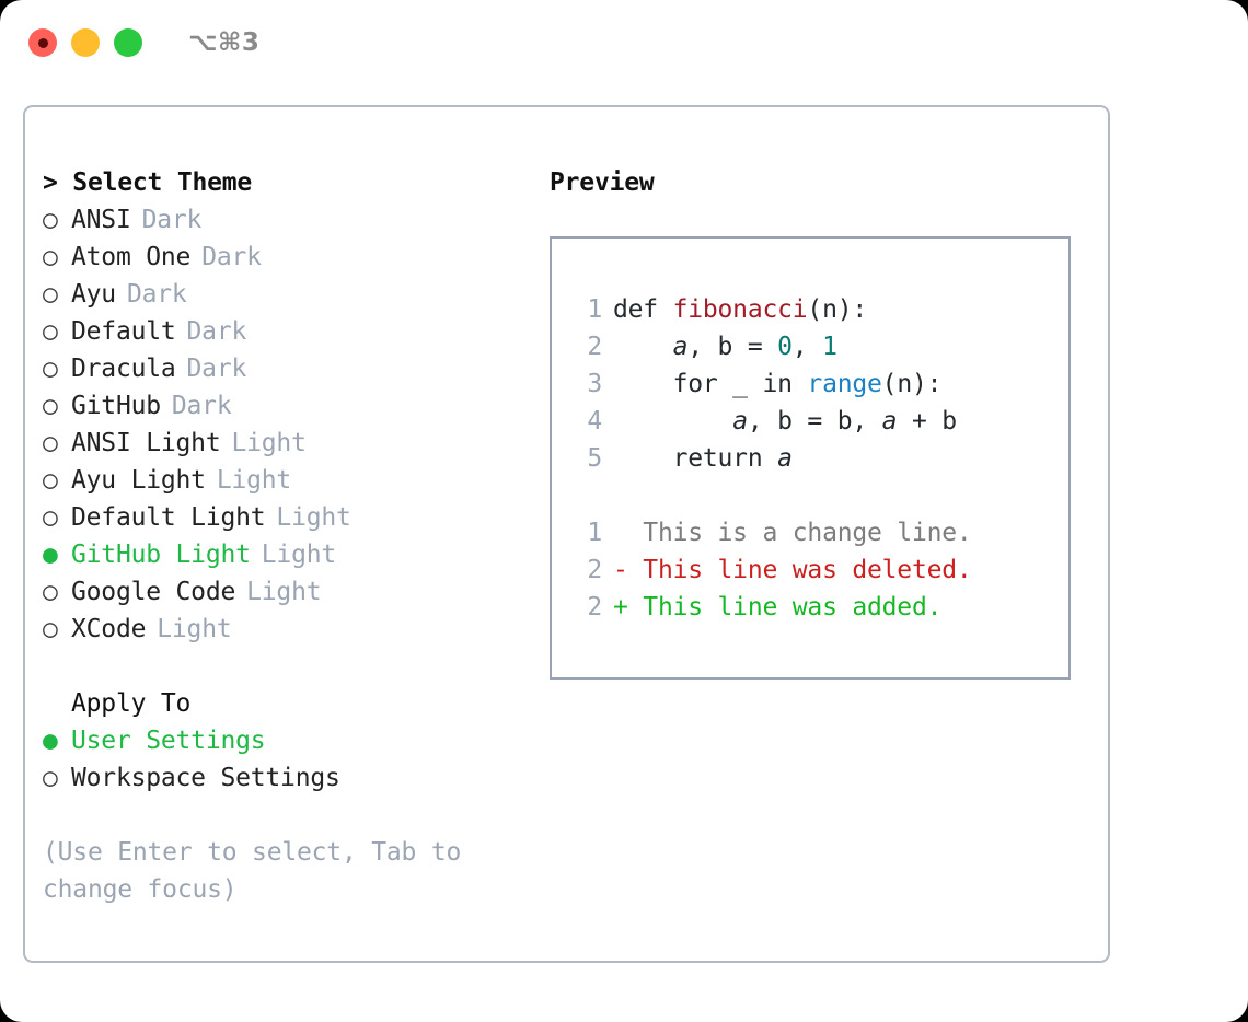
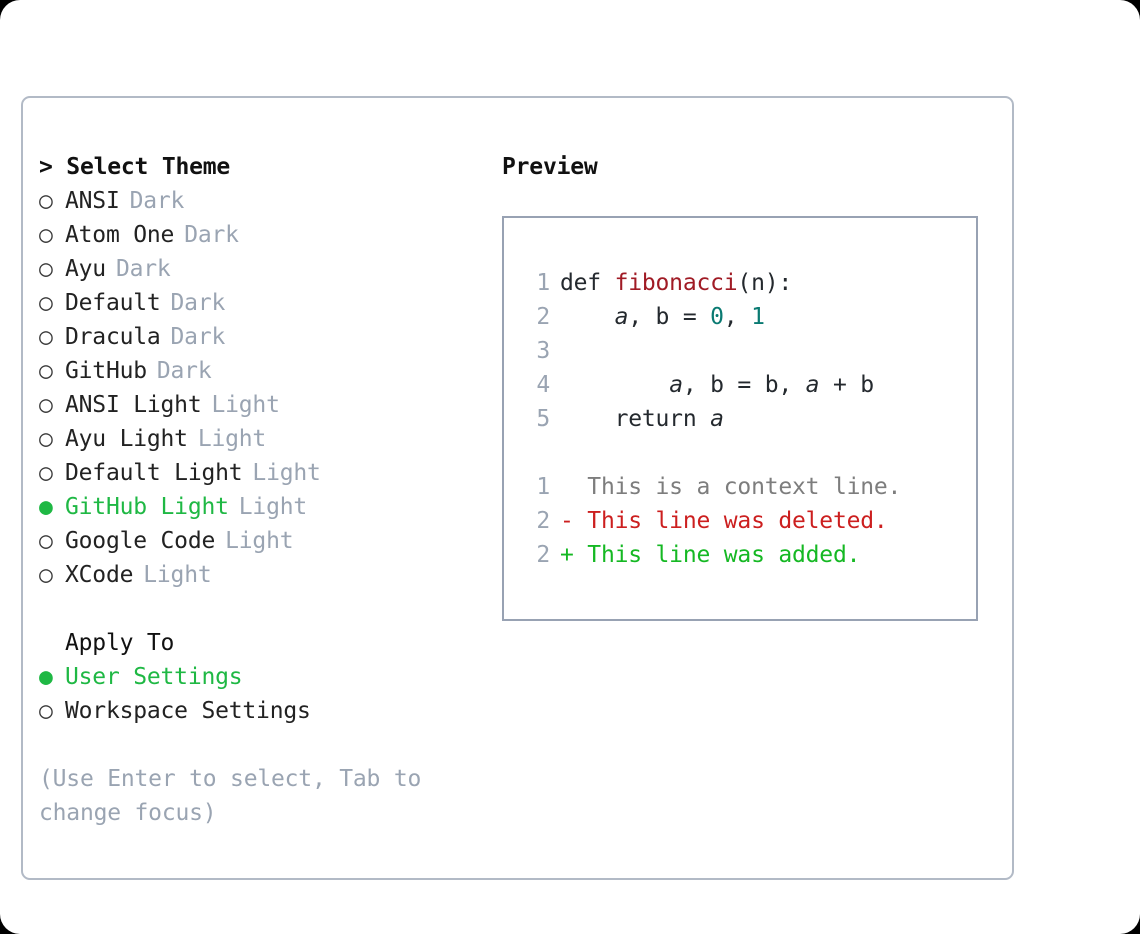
- ⌥⌘3
  > Select Theme
  ○
  ANSI
  Dark
  ○
  Atom One
  Dark
  ○
  Ayu
  Dark
  ○
  Default
  Dark
  ○
  Dracula
  Dark
  ○
  GitHub
  Dark
  ○
  ANSI Light
  Light
  ○
  Ayu Light
  Light
  ○
  Default Light
  Light
  ●
  GitHub Light
  Light
  ○
  Google Code
  Light
  ○
  XCode
  Light
  Apply To
  ●
  User Settings
  ○
  Workspace Settings
  (Use Enter to select, Tab to change focus)
  Preview
  1
  def fibonacci(n):
  2
  a, b = 0, 1
  3
- for _ in range(n):
  4
  a, b = b, a + b
  5
  return a
  1
- This is a change line.
+ This is a context line.
  2
  -
  This line was deleted.
  2
  +
  This line was added.
